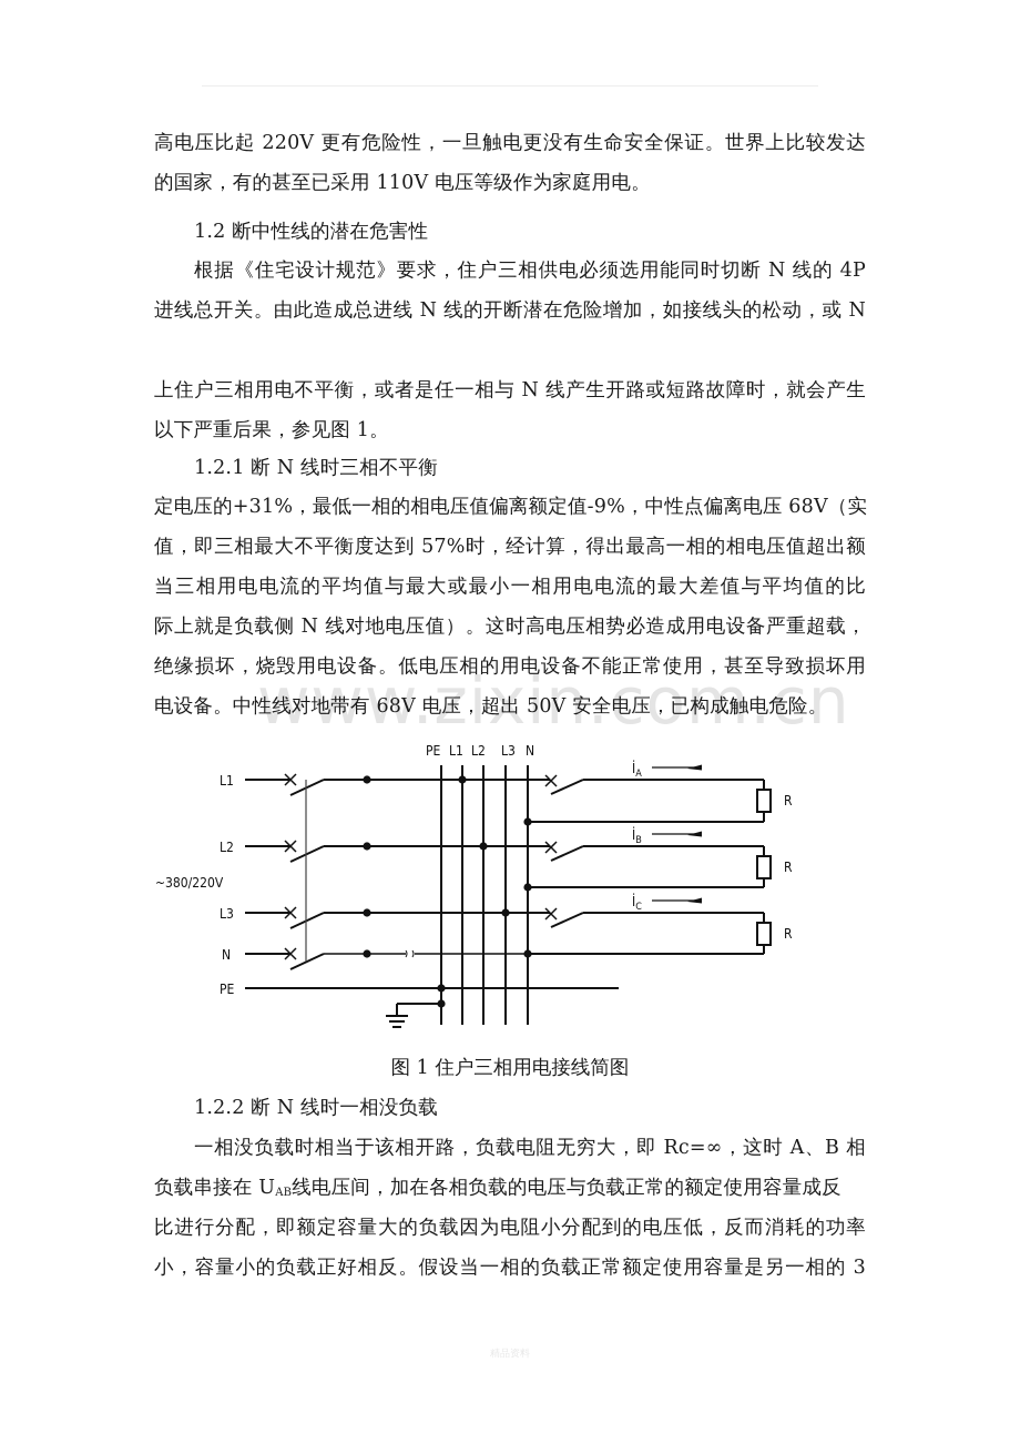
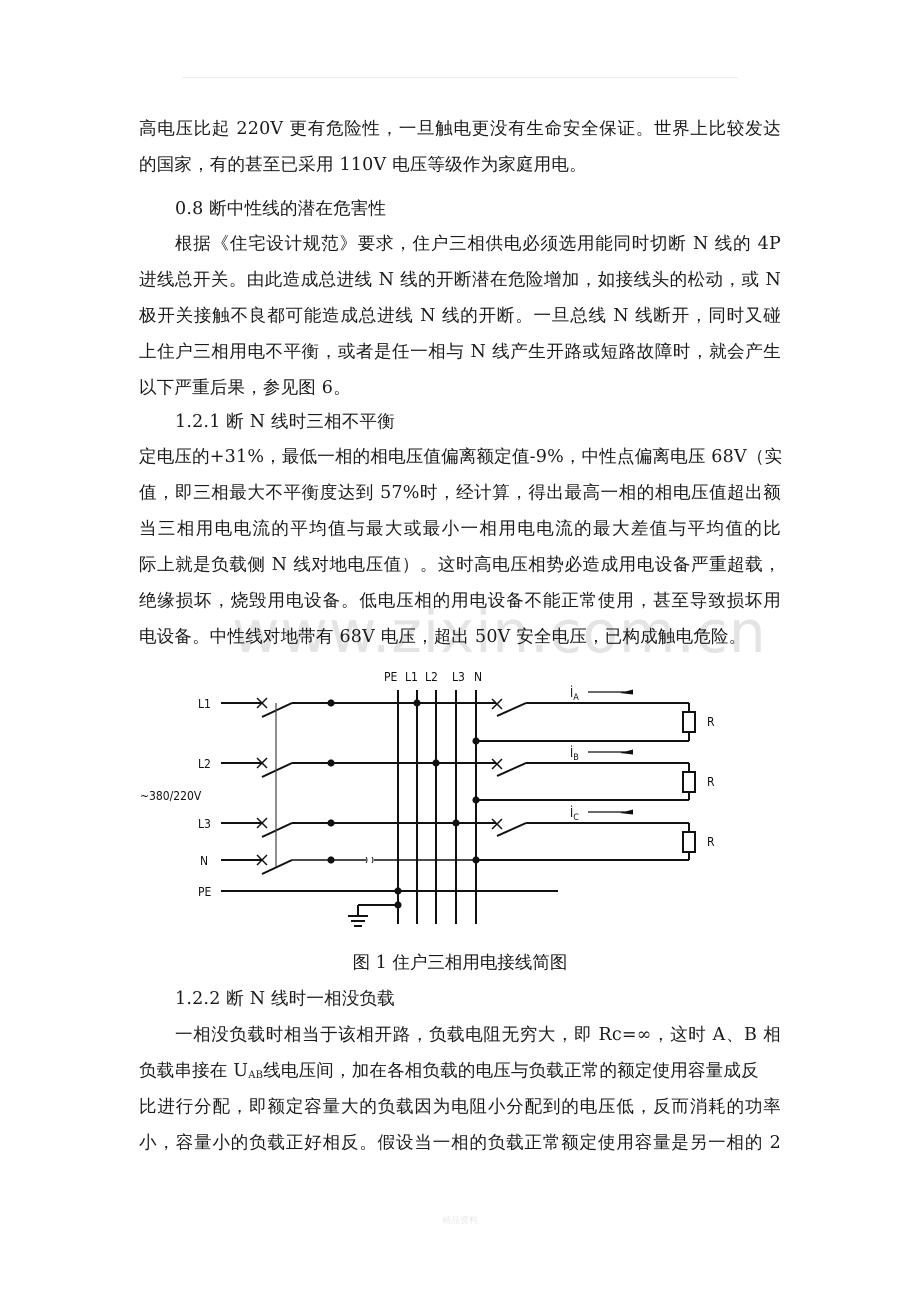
  www.zixin.com.cn
  高电压比起 220V 更有危险性，一旦触电更没有生命安全保证。世界上比较发达
  的国家，有的甚至已采用 110V 电压等级作为家庭用电。
- 1.2 断中性线的潜在危害性
+ 0.8 断中性线的潜在危害性
  根据《住宅设计规范》要求，住户三相供电必须选用能同时切断 N 线的 4P
  进线总开关。由此造成总进线 N 线的开断潜在危险增加，如接线头的松动，或 N
+ 极开关接触不良都可能造成总进线 N 线的开断。一旦总线 N 线断开，同时又碰
  上住户三相用电不平衡，或者是任一相与 N 线产生开路或短路故障时，就会产生
- 以下严重后果，参见图 1。
+ 以下严重后果，参见图 6。
  1.2.1 断 N 线时三相不平衡
  定电压的+31%，最低一相的相电压值偏离额定值-9%，中性点偏离电压 68V（实
  值，即三相最大不平衡度达到 57%时，经计算，得出最高一相的相电压值超出额
  当三相用电电流的平均值与最大或最小一相用电电流的最大差值与平均值的比
  际上就是负载侧 N 线对地电压值）。这时高电压相势必造成用电设备严重超载，
  绝缘损坏，烧毁用电设备。低电压相的用电设备不能正常使用，甚至导致损坏用
  电设备。中性线对地带有 68V 电压，超出 50V 安全电压，已构成触电危险。
  ~380/220V
  L1
  L2
  L3
  N
  PE
  PE
  L1
  L2
  L3
  N
  İA
  İB
  İC
  R
  R
  R
  图 1 住户三相用电接线简图
  1.2.2 断 N 线时一相没负载
  一相没负载时相当于该相开路，负载电阻无穷大，即 Rc=∞，这时 A、B 相
  负载串接在 UAB线电压间，加在各相负载的电压与负载正常的额定使用容量成反
  比进行分配，即额定容量大的负载因为电阻小分配到的电压低，反而消耗的功率
- 小，容量小的负载正好相反。假设当一相的负载正常额定使用容量是另一相的 3
+ 小，容量小的负载正好相反。假设当一相的负载正常额定使用容量是另一相的 2
